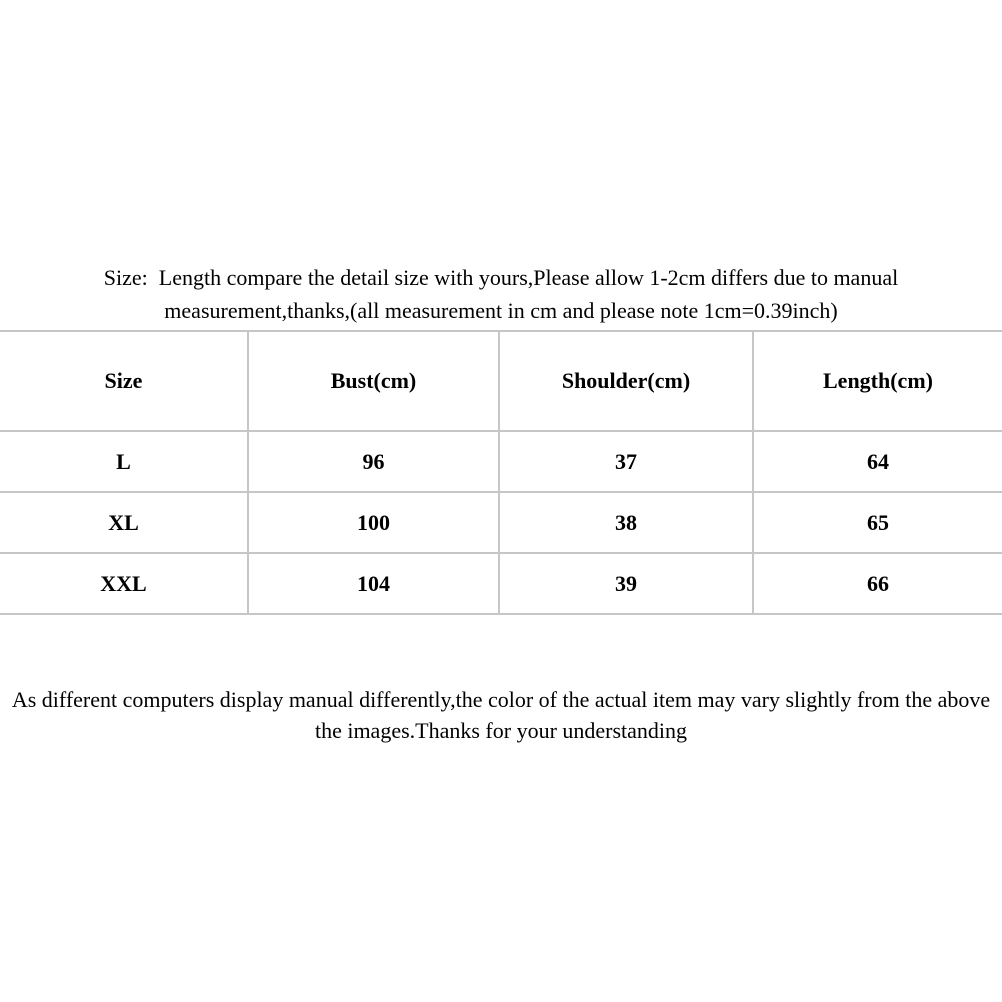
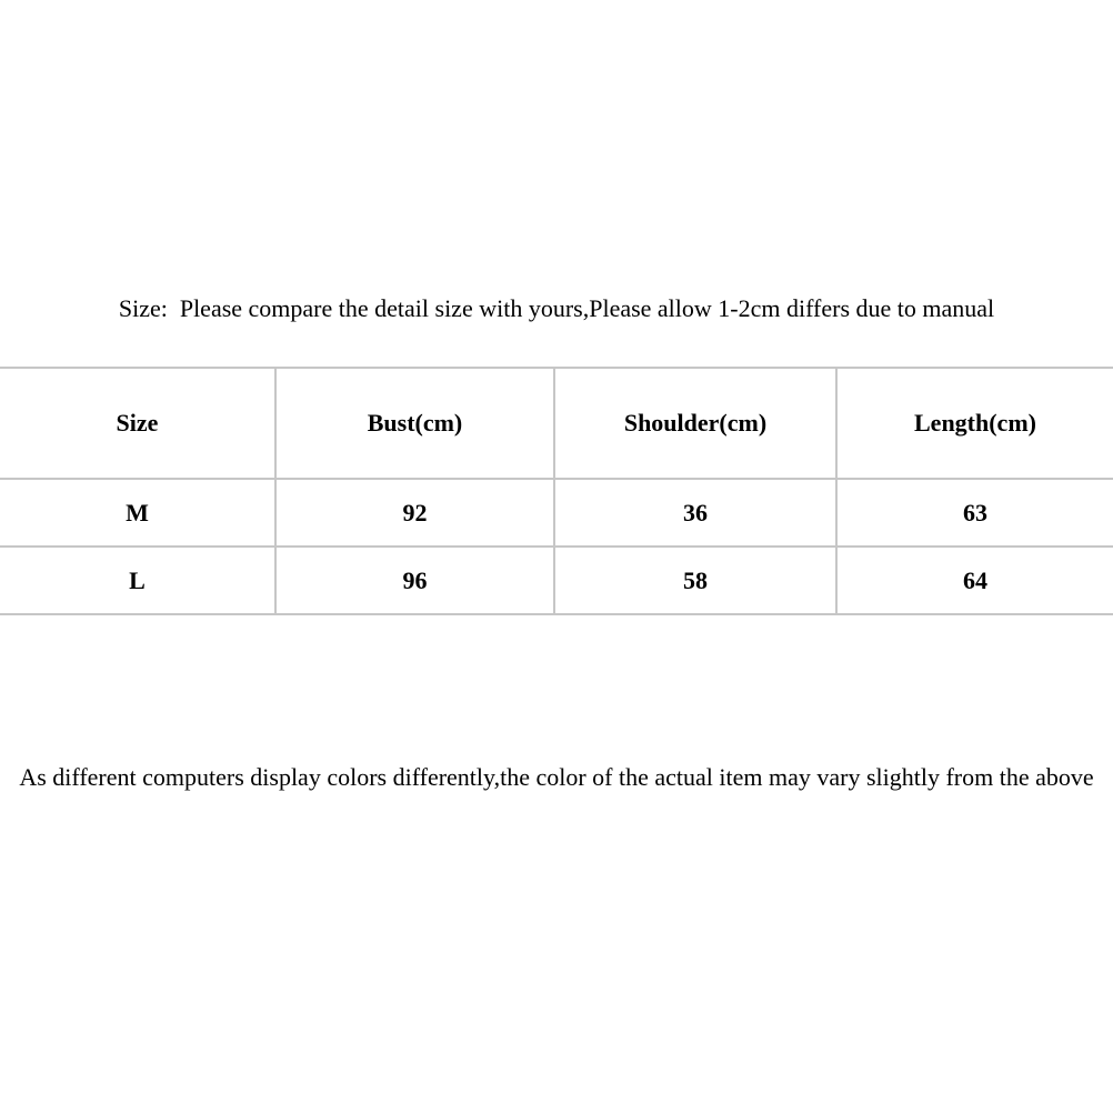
- Size: Length compare the detail size with yours,Please allow 1-2cm differs due to manual
+ Size: Please compare the detail size with yours,Please allow 1-2cm differs due to manual
- measurement,thanks,(all measurement in cm and please note 1cm=0.39inch)
  Size	Bust(cm)	Shoulder(cm)	Length(cm)
+ M	92	36	63
- L	96	37	64
+ L	96	58	64
- XL	100	38	65
- XXL	104	39	66
- As different computers display manual differently,the color of the actual item may vary slightly from the above
+ As different computers display colors differently,the color of the actual item may vary slightly from the above
- the images.Thanks for your understanding
